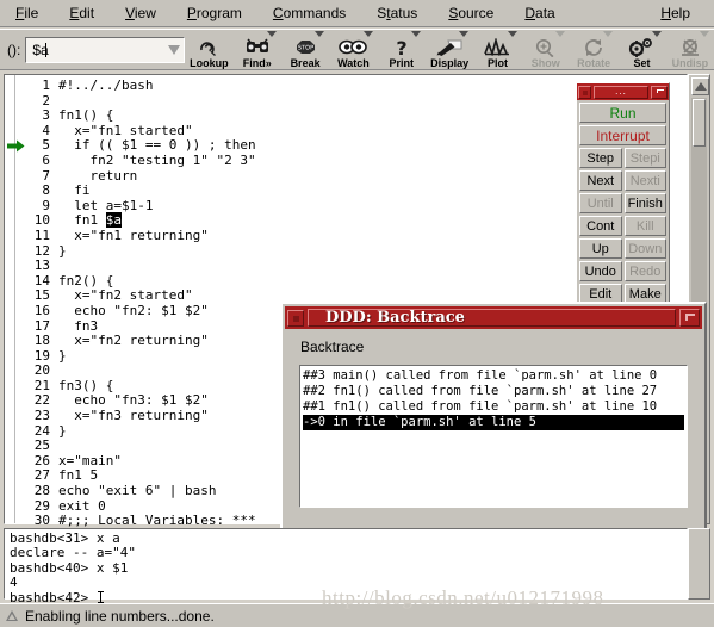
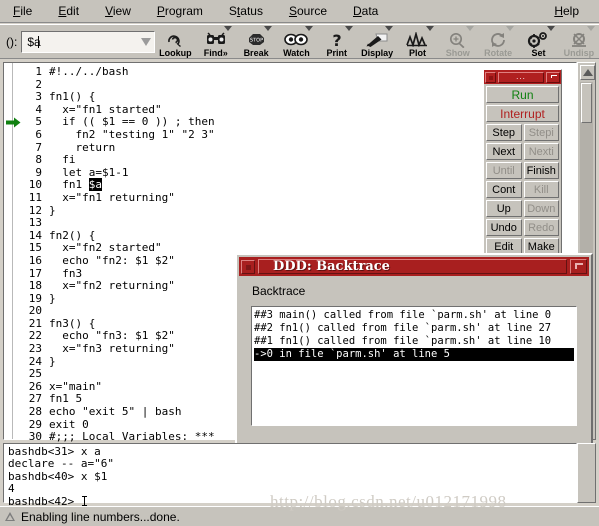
  File
  Edit
  View
  Program
- Commands
  Status
  Source
  Data
  Help
  ():
  Lookup
  Find»
  Break
  Watch
  ?
  Print
  Display
  Plot
  Show
  Rotate
  Set
  Undisp
  1 #!../../bash
  2
  3 fn1() {
  4 x="fn1 started"
  5 if (( $1 == 0 )) ; then
  6 fn2 "testing 1" "2 3"
  7 return
  8 fi
  9 let a=$1-1
  10 fn1 $a
  11 x="fn1 returning"
  12 }
  13
  14 fn2() {
  15 x="fn2 started"
  16 echo "fn2: $1 $2"
  17 fn3
  18 x="fn2 returning"
  19 }
  20
  21 fn3() {
  22 echo "fn3: $1 $2"
  23 x="fn3 returning"
  24 }
  25
  26 x="main"
  27 fn1 5
- 28 echo "exit 6" | bash
+ 28 echo "exit 5" | bash
  29 exit 0
  30 #;;; Local Variables: ***
  ...
  Run
  Interrupt
  Step
  Stepi
  Next
  Nexti
  Until
  Finish
  Cont
  Kill
  Up
  Down
  Undo
  Redo
  Edit
  Make
  DDD: Backtrace
  Backtrace
  ##3 main() called from file `parm.sh' at line 0
  ##2 fn1() called from file `parm.sh' at line 27
  ##1 fn1() called from file `parm.sh' at line 10
  ->0 in file `parm.sh' at line 5
  bashdb<31> x a
- declare -- a="4"
+ declare -- a="6"
  bashdb<40> x $1
  4
  bashdb<42>
  Enabling line numbers...done.
  http://blog.csdn.net/u012171998
